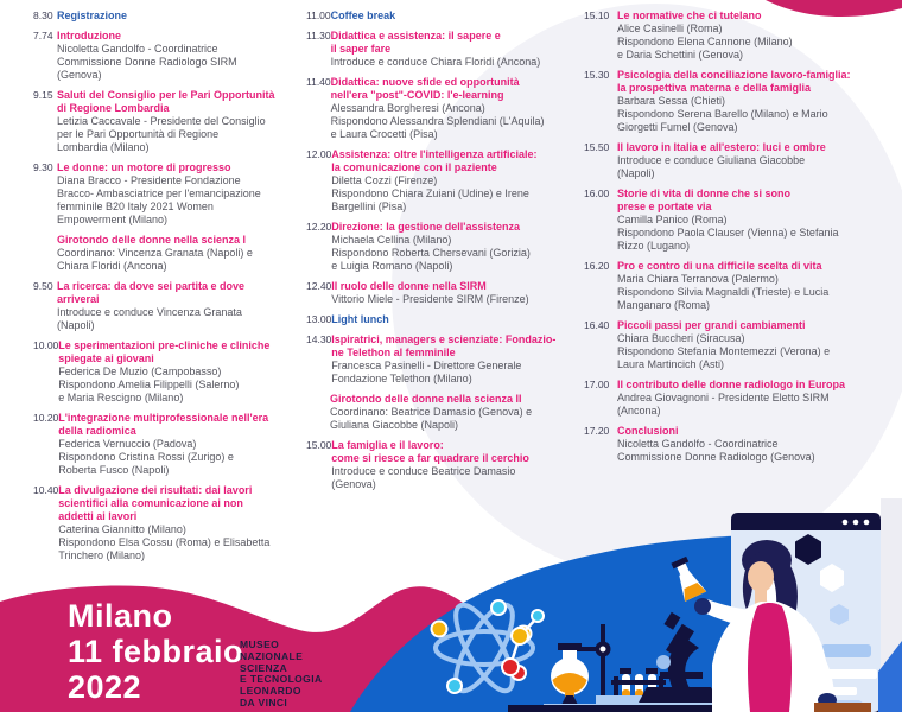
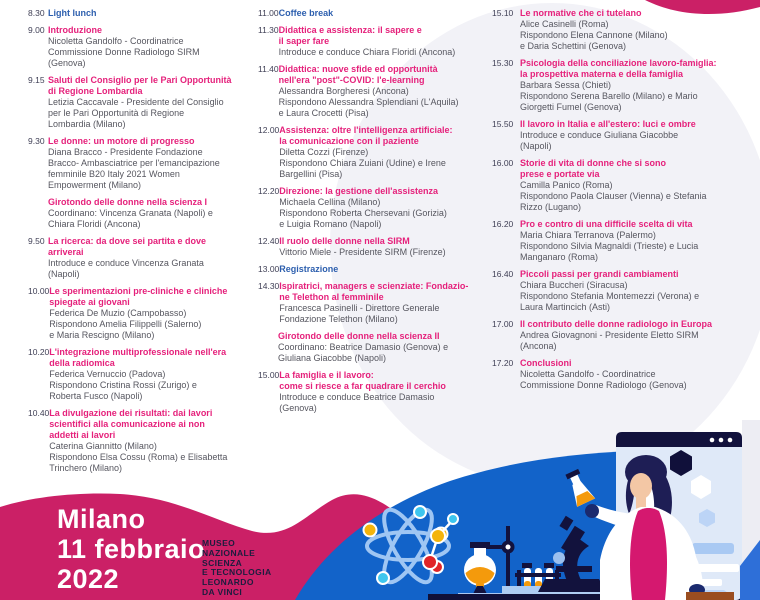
  8.30
- Registrazione
+ Light lunch
- 7.74
+ 9.00
  Introduzione
  Nicoletta Gandolfo - Coordinatrice
  Commissione Donne Radiologo SIRM
  (Genova)
  9.15
  Saluti del Consiglio per le Pari Opportunità
  di Regione Lombardia
  Letizia Caccavale - Presidente del Consiglio
  per le Pari Opportunità di Regione
  Lombardia (Milano)
  9.30
  Le donne: un motore di progresso
  Diana Bracco - Presidente Fondazione
  Bracco- Ambasciatrice per l'emancipazione
  femminile B20 Italy 2021 Women
  Empowerment (Milano)
  Girotondo delle donne nella scienza I
  Coordinano: Vincenza Granata (Napoli) e
  Chiara Floridi (Ancona)
  9.50
  La ricerca: da dove sei partita e dove
  arriverai
  Introduce e conduce Vincenza Granata
  (Napoli)
  10.00
  Le sperimentazioni pre-cliniche e cliniche
  spiegate ai giovani
  Federica De Muzio (Campobasso)
  Rispondono Amelia Filippelli (Salerno)
  e Maria Rescigno (Milano)
  10.20
  L'integrazione multiprofessionale nell'era
  della radiomica
  Federica Vernuccio (Padova)
  Rispondono Cristina Rossi (Zurigo) e
  Roberta Fusco (Napoli)
  10.40
  La divulgazione dei risultati: dai lavori
  scientifici alla comunicazione ai non
  addetti ai lavori
  Caterina Giannitto (Milano)
  Rispondono Elsa Cossu (Roma) e Elisabetta
  Trinchero (Milano)
  11.00
  Coffee break
  11.30
  Didattica e assistenza: il sapere e
  il saper fare
  Introduce e conduce Chiara Floridi (Ancona)
  11.40
  Didattica: nuove sfide ed opportunità
  nell'era "post"-COVID: l'e-learning
  Alessandra Borgheresi (Ancona)
  Rispondono Alessandra Splendiani (L'Aquila)
  e Laura Crocetti (Pisa)
  12.00
  Assistenza: oltre l'intelligenza artificiale:
  la comunicazione con il paziente
  Diletta Cozzi (Firenze)
  Rispondono Chiara Zuiani (Udine) e Irene
  Bargellini (Pisa)
  12.20
  Direzione: la gestione dell'assistenza
  Michaela Cellina (Milano)
  Rispondono Roberta Chersevani (Gorizia)
  e Luigia Romano (Napoli)
  12.40
  Il ruolo delle donne nella SIRM
  Vittorio Miele - Presidente SIRM (Firenze)
  13.00
- Light lunch
+ Registrazione
  14.30
  Ispiratrici, managers e scienziate: Fondazio-
  ne Telethon al femminile
  Francesca Pasinelli - Direttore Generale
  Fondazione Telethon (Milano)
  Girotondo delle donne nella scienza II
  Coordinano: Beatrice Damasio (Genova) e
  Giuliana Giacobbe (Napoli)
  15.00
  La famiglia e il lavoro:
  come si riesce a far quadrare il cerchio
  Introduce e conduce Beatrice Damasio
  (Genova)
  15.10
  Le normative che ci tutelano
  Alice Casinelli (Roma)
  Rispondono Elena Cannone (Milano)
  e Daria Schettini (Genova)
  15.30
  Psicologia della conciliazione lavoro-famiglia:
  la prospettiva materna e della famiglia
  Barbara Sessa (Chieti)
  Rispondono Serena Barello (Milano) e Mario
  Giorgetti Fumel (Genova)
  15.50
  Il lavoro in Italia e all'estero: luci e ombre
  Introduce e conduce Giuliana Giacobbe
  (Napoli)
  16.00
  Storie di vita di donne che si sono
  prese e portate via
  Camilla Panico (Roma)
  Rispondono Paola Clauser (Vienna) e Stefania
  Rizzo (Lugano)
  16.20
  Pro e contro di una difficile scelta di vita
  Maria Chiara Terranova (Palermo)
  Rispondono Silvia Magnaldi (Trieste) e Lucia
  Manganaro (Roma)
  16.40
  Piccoli passi per grandi cambiamenti
  Chiara Buccheri (Siracusa)
  Rispondono Stefania Montemezzi (Verona) e
  Laura Martincich (Asti)
  17.00
  Il contributo delle donne radiologo in Europa
  Andrea Giovagnoni - Presidente Eletto SIRM
  (Ancona)
  17.20
  Conclusioni
  Nicoletta Gandolfo - Coordinatrice
  Commissione Donne Radiologo (Genova)
  Milano
  11 febbraio
  2022
  MUSEO
  NAZIONALE
  SCIENZA
  E TECNOLOGIA
  LEONARDO
  DA VINCI
